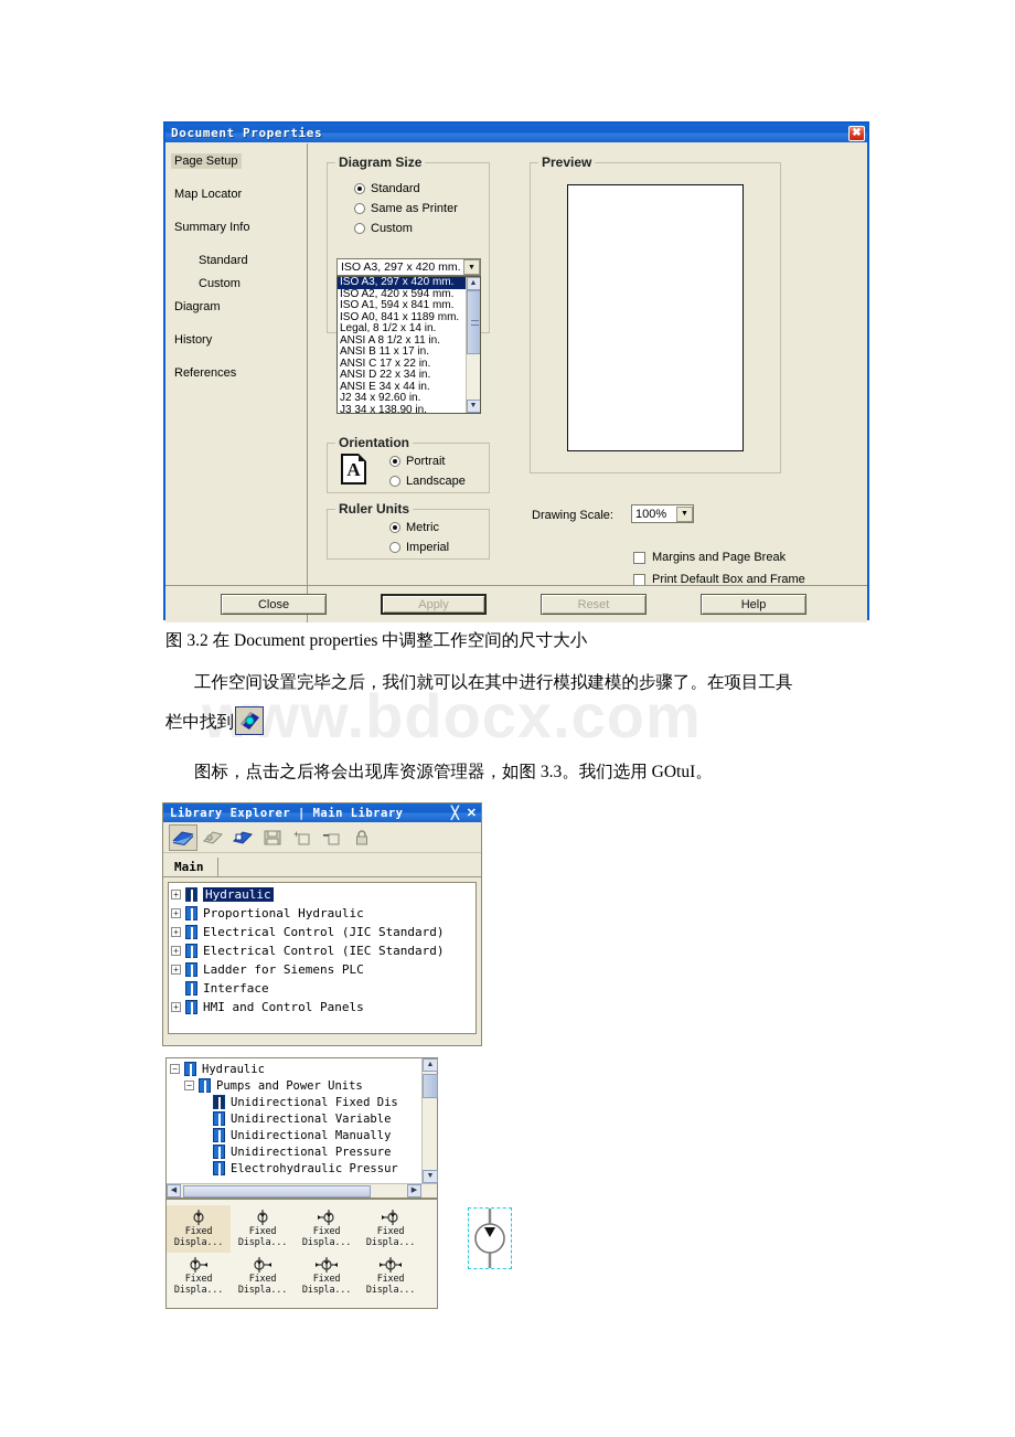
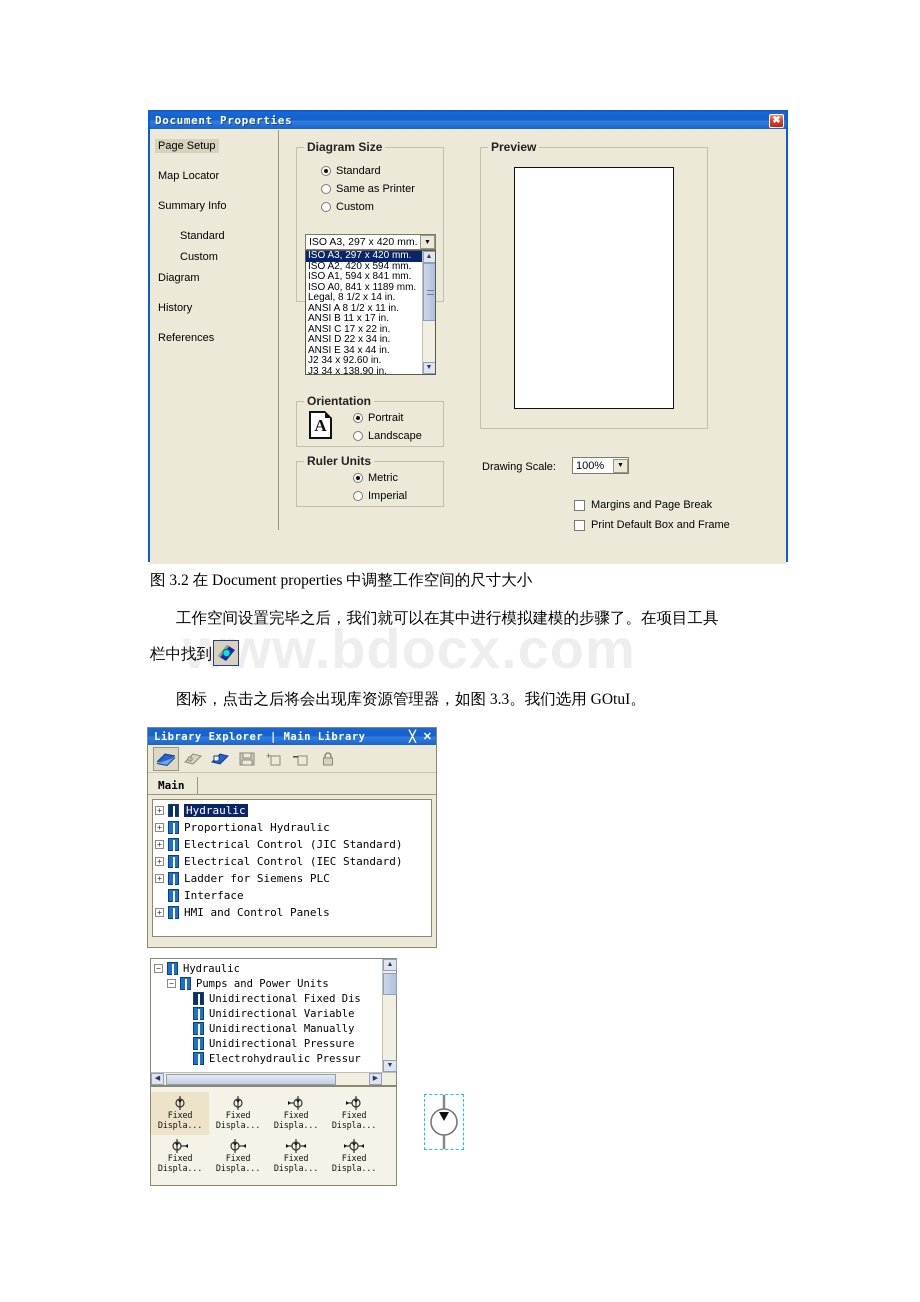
  www.bdocx.com
  Document Properties
  ✖
  Page Setup
  Map Locator
  Summary Info
  Standard
  Custom
  Diagram
  History
  References
  Diagram Size
  Standard
  Same as Printer
  Custom
  ISO A3, 297 x 420 mm.
  ISO A3, 297 x 420 mm.
  ISO A2, 420 x 594 mm.
  ISO A1, 594 x 841 mm.
  ISO A0, 841 x 1189 mm.
  Legal, 8 1/2 x 14 in.
  ANSI A 8 1/2 x 11 in.
  ANSI B 11 x 17 in.
  ANSI C 17 x 22 in.
  ANSI D 22 x 34 in.
  ANSI E 34 x 44 in.
  J2 34 x 92.60 in.
  J3 34 x 138.90 in.
  Orientation
  A
  Portrait
  Landscape
  Ruler Units
  Metric
  Imperial
  Preview
  Drawing Scale:
  100%
  Margins and Page Break
  Print Default Box and Frame
- Close
- Apply
- Reset
- Help
  图 3.2 在 Document properties 中调整工作空间的尺寸大小
  工作空间设置完毕之后，我们就可以在其中进行模拟建模的步骤了。在项目工具
  栏中找到
  图标，点击之后将会出现库资源管理器，如图 3.3。我们选用 GOtuI。
  Library Explorer | Main Library
  ╳
  ✕
  +
  Main
  +
  Hydraulic
  +
  Proportional Hydraulic
  +
  Electrical Control (JIC Standard)
  +
  Electrical Control (IEC Standard)
  +
  Ladder for Siemens PLC
  Interface
  +
  HMI and Control Panels
  −
  Hydraulic
  −
  Pumps and Power Units
  Unidirectional Fixed Dis
  Unidirectional Variable
  Unidirectional Manually
  Unidirectional Pressure
  Electrohydraulic Pressur
  Fixed
  Displa...
  Fixed
  Displa...
  Fixed
  Displa...
  Fixed
  Displa...
  Fixed
  Displa...
  Fixed
  Displa...
  Fixed
  Displa...
  Fixed
  Displa...
